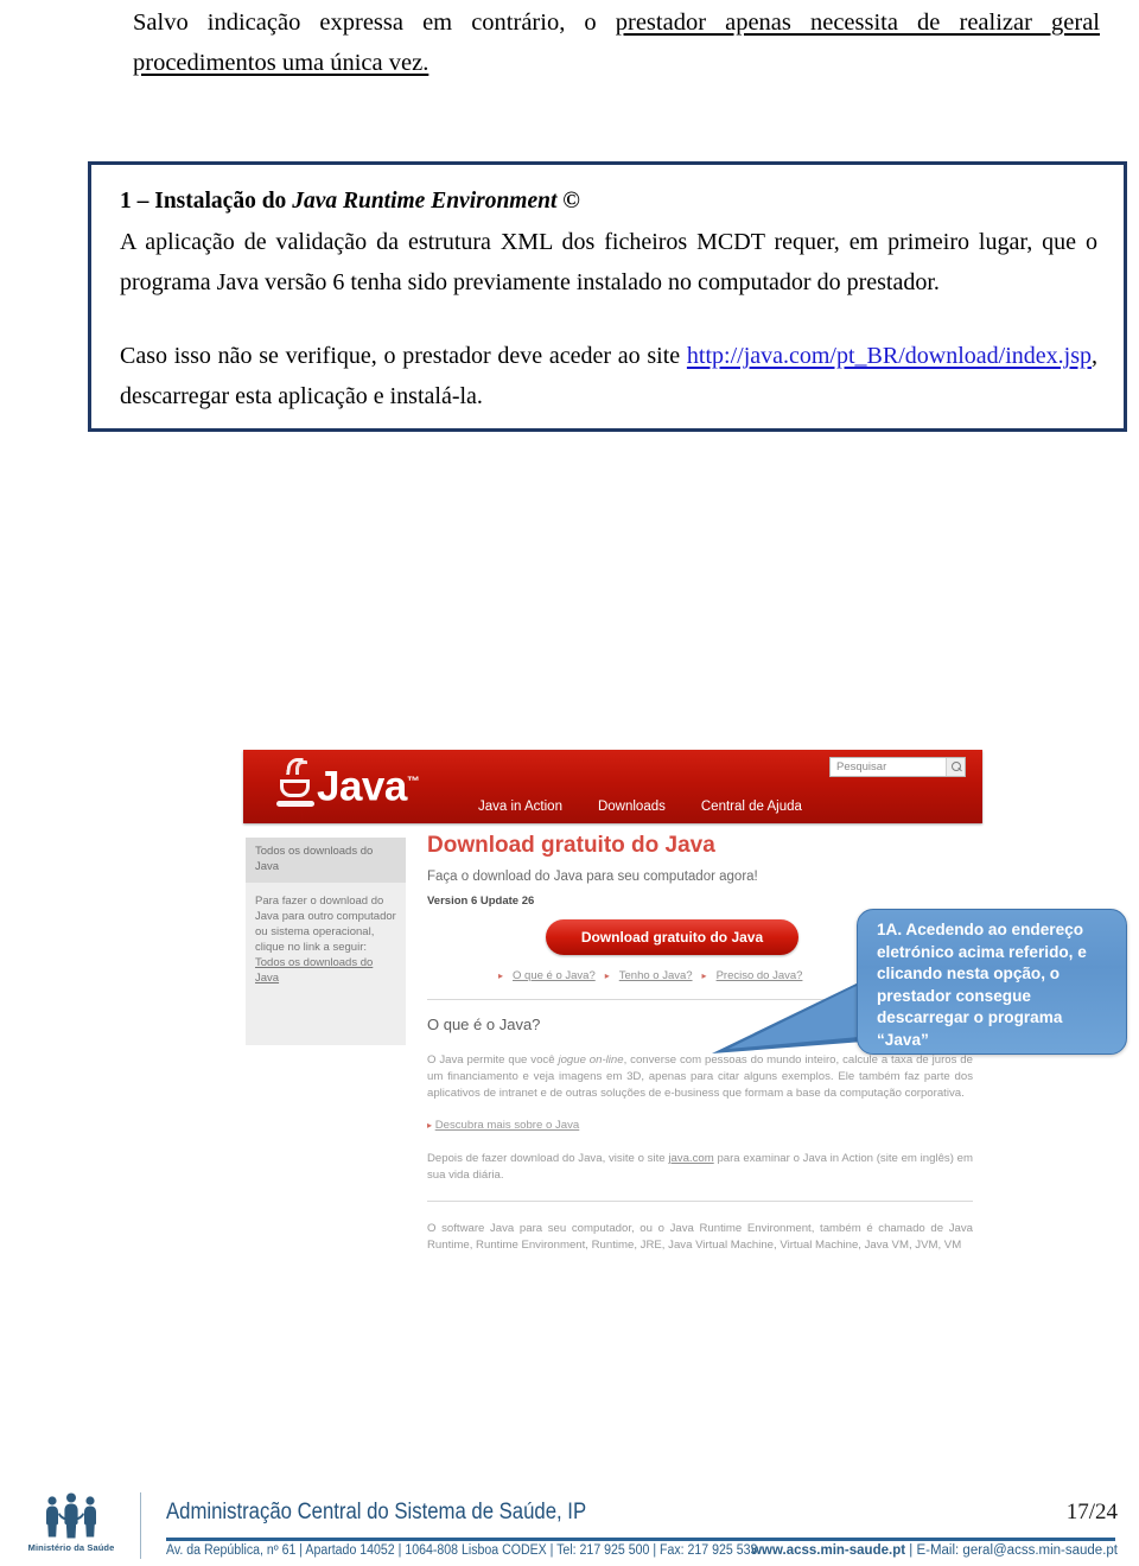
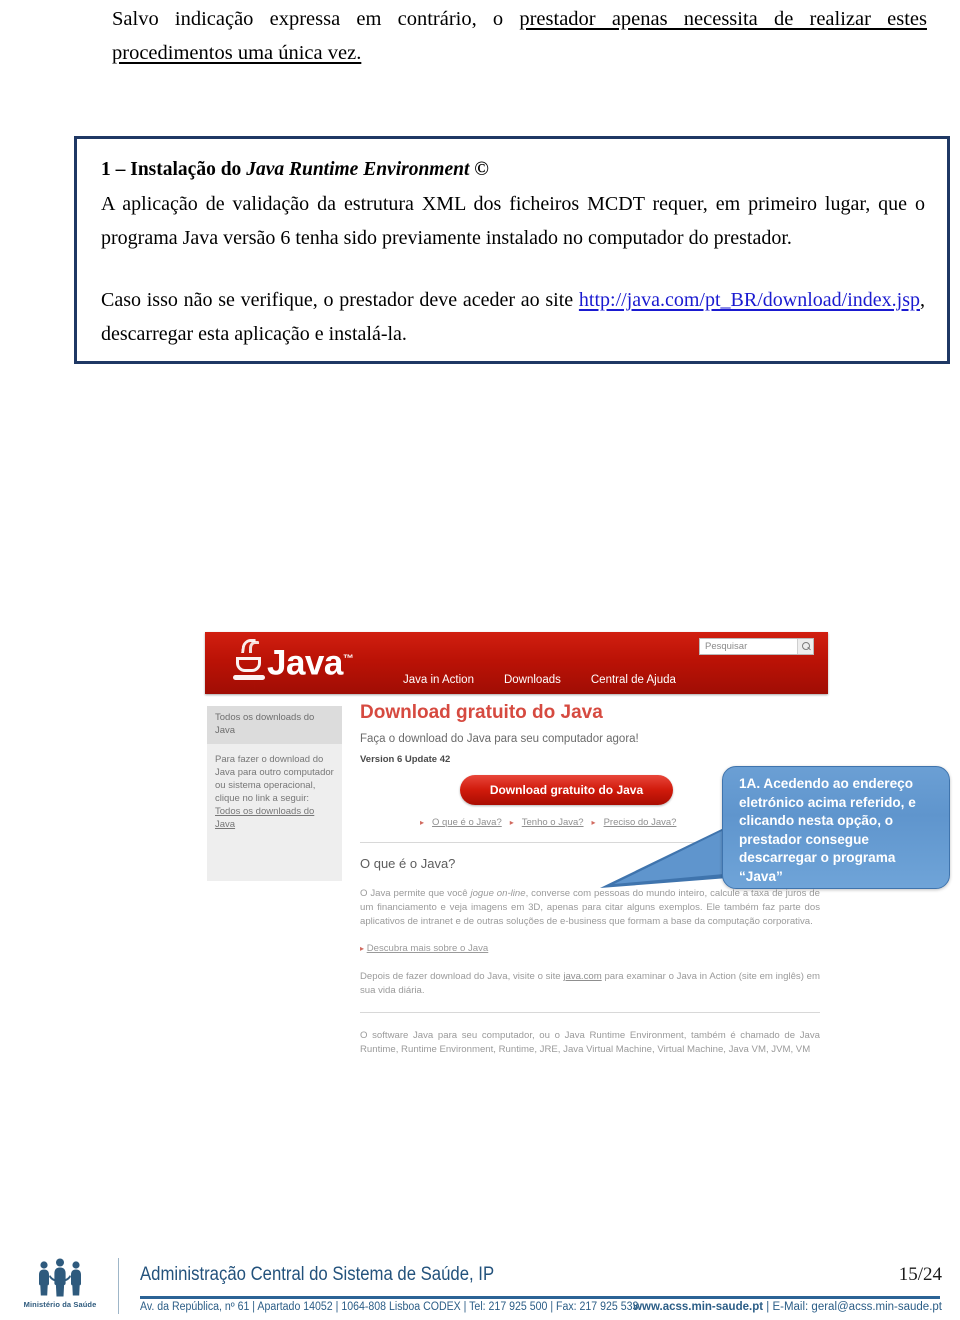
- Salvo indicação expressa em contrário, o prestador apenas necessita de realizar geral procedimentos uma única vez.
+ Salvo indicação expressa em contrário, o prestador apenas necessita de realizar estes procedimentos uma única vez.
  1 – Instalação do Java Runtime Environment ©
  A aplicação de validação da estrutura XML dos ficheiros MCDT requer, em primeiro lugar, que o programa Java versão 6 tenha sido previamente instalado no computador do prestador.
  Caso isso não se verifique, o prestador deve aceder ao site http://java.com/pt_BR/download/index.jsp, descarregar esta aplicação e instalá-la.
  Java™
  Java in Action
  Downloads
  Central de Ajuda
  Pesquisar
  Todos os downloads do Java
  Para fazer o download do Java para outro computador ou sistema operacional, clique no link a seguir:
  Todos os downloads do Java
  Download gratuito do Java
  Faça o download do Java para seu computador agora!
- Version 6 Update 26
+ Version 6 Update 42
  Download gratuito do Java
  ▸
  O que é o Java?
  ▸
  Tenho o Java?
  ▸
  Preciso do Java?
  O que é o Java?
  O Java permite que você jogue on-line, converse com pessoas do mundo inteiro, calcule a taxa de juros de um financiamento e veja imagens em 3D, apenas para citar alguns exemplos. Ele também faz parte dos aplicativos de intranet e de outras soluções de e-business que formam a base da computação corporativa.
  ▸ Descubra mais sobre o Java
  Depois de fazer download do Java, visite o site java.com para examinar o Java in Action (site em inglês) em sua vida diária.
  O software Java para seu computador, ou o Java Runtime Environment, também é chamado de Java Runtime, Runtime Environment, Runtime, JRE, Java Virtual Machine, Virtual Machine, Java VM, JVM, VM
  1A. Acedendo ao endereço eletrónico acima referido, e clicando nesta opção, o prestador consegue descarregar o programa “Java”
  Ministério da Saúde
  Administração Central do Sistema de Saúde, IP
- 17/24
+ 15/24
  Av. da República, nº 61 | Apartado 14052 | 1064-808 Lisboa CODEX | Tel: 217 925 500 | Fax: 217 925 533
  www.acss.min-saude.pt | E-Mail: geral@acss.min-saude.pt
